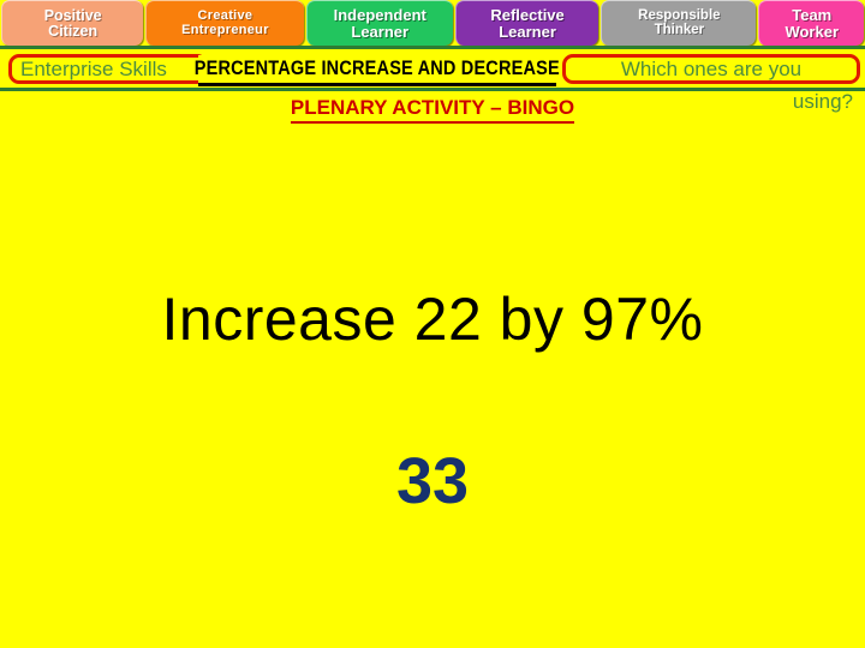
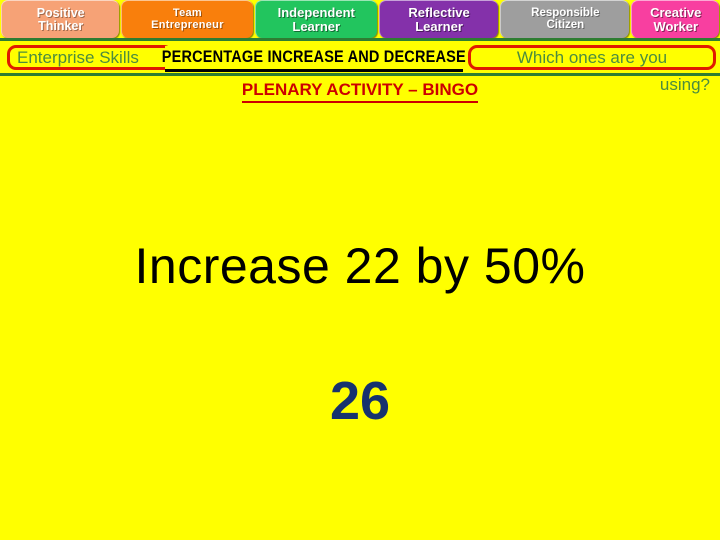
  Positive
- Citizen
+ Thinker
- Creative
+ Team
  Entrepreneur
  Independent
  Learner
  Reflective
  Learner
  Responsible
- Thinker
+ Citizen
- Team
+ Creative
  Worker
  Enterprise Skills
  PERCENTAGE INCREASE AND DECREASE
  Which ones are you
  using?
  PLENARY ACTIVITY – BINGO
- Increase 22 by 97%
+ Increase 22 by 50%
- 33
+ 26
